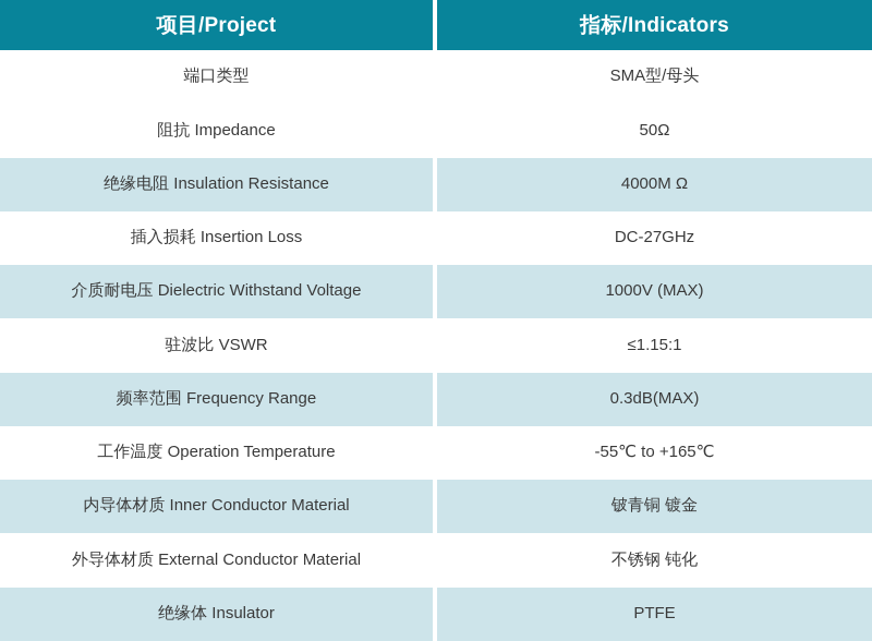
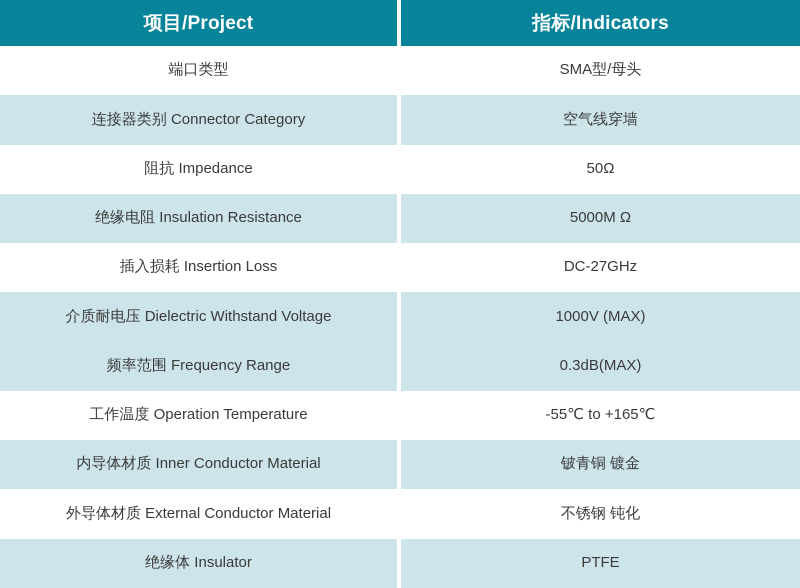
  项目/Project
  指标/Indicators
  端口类型
  SMA型/母头
+ 连接器类别 Connector Category
+ 空气线穿墙
  阻抗 Impedance
  50Ω
  绝缘电阻 Insulation Resistance
- 4000M Ω
+ 5000M Ω
  插入损耗 Insertion Loss
  DC-27GHz
  介质耐电压 Dielectric Withstand Voltage
  1000V (MAX)
- 驻波比 VSWR
- ≤1.15:1
  频率范围 Frequency Range
  0.3dB(MAX)
  工作温度 Operation Temperature
  -55℃ to +165℃
  内导体材质 Inner Conductor Material
  铍青铜 镀金
  外导体材质 External Conductor Material
  不锈钢 钝化
  绝缘体 Insulator
  PTFE
